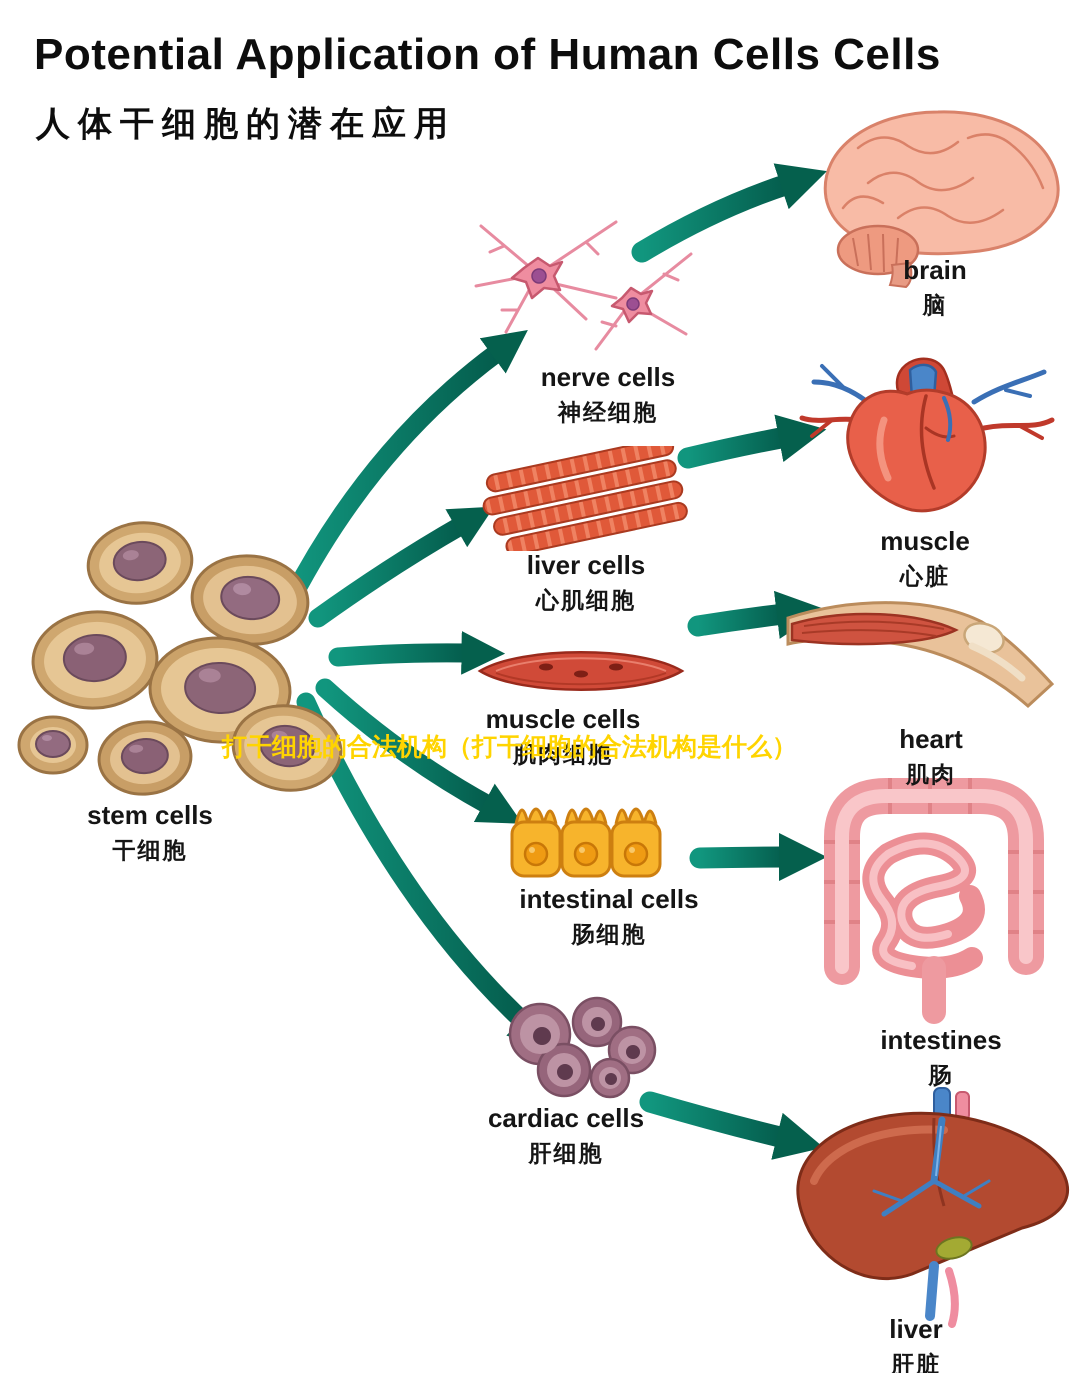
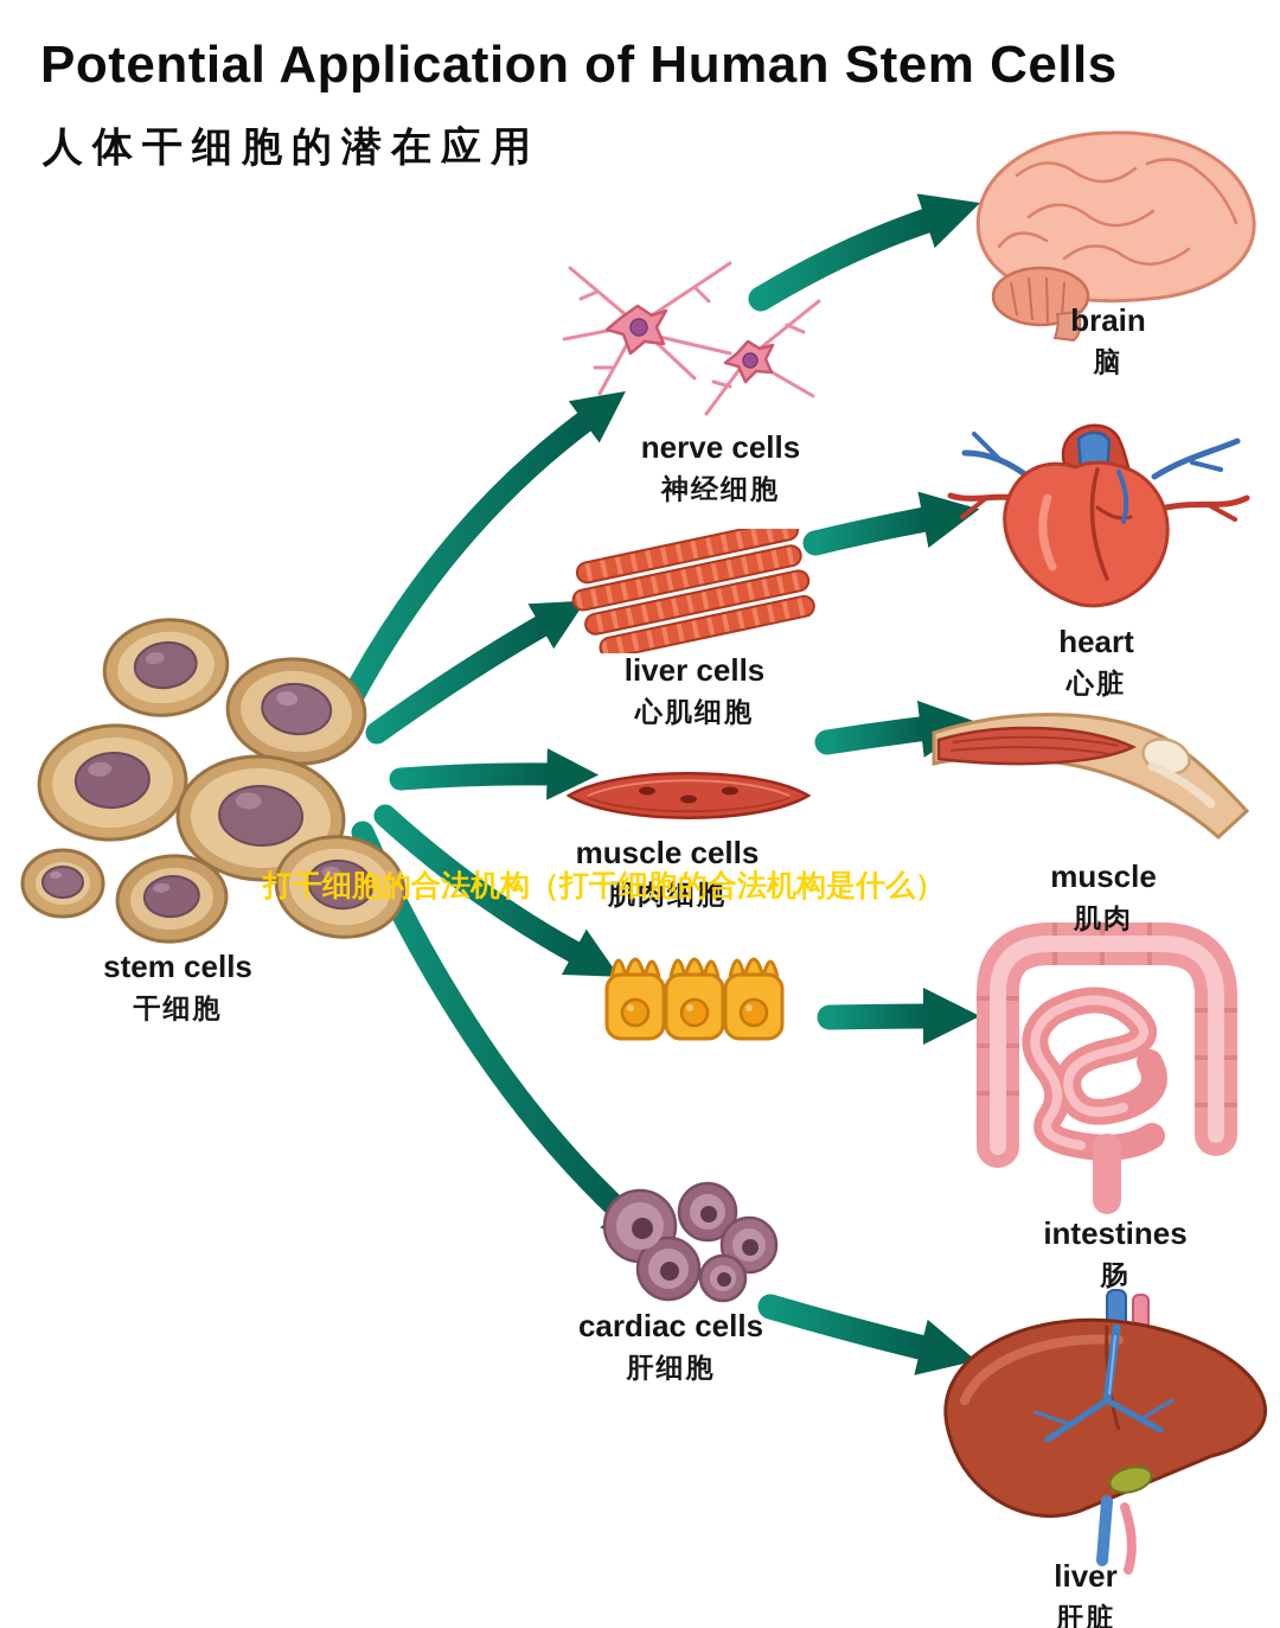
- Potential Application of Human Cells Cells
+ Potential Application of Human Stem Cells
  人体干细胞的潜在应用
  stem cells
  干细胞
  nerve cells
  神经细胞
  liver cells
  心肌细胞
  muscle cells
  肌肉细胞
- intestinal cells
- 肠细胞
  cardiac cells
  肝细胞
  brain
  脑
- muscle
+ heart
  心脏
- heart
+ muscle
  肌肉
  intestines
  肠
  liver
  肝脏
  打干细胞的合法机构（打干细胞的合法机构是什么）
